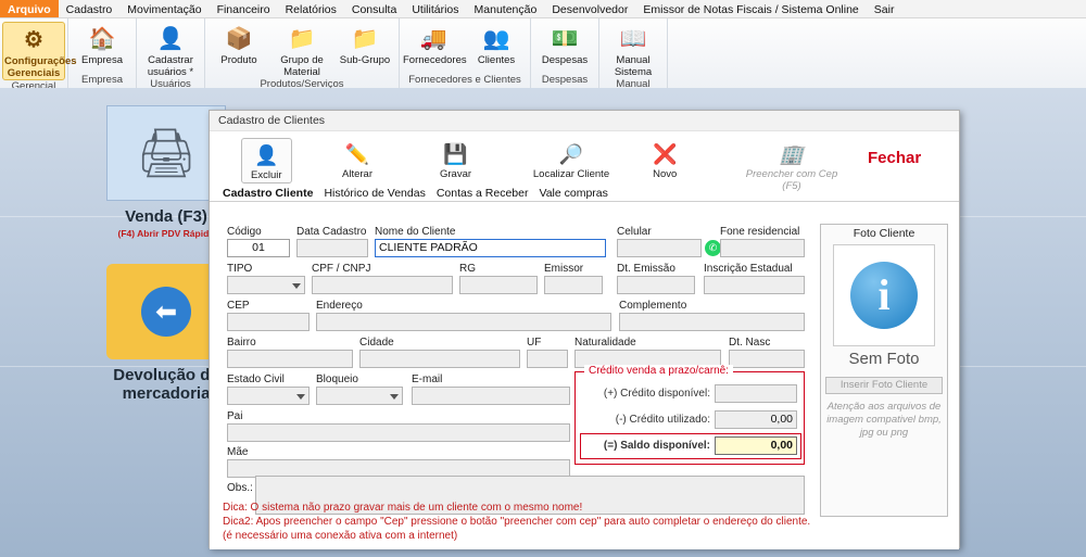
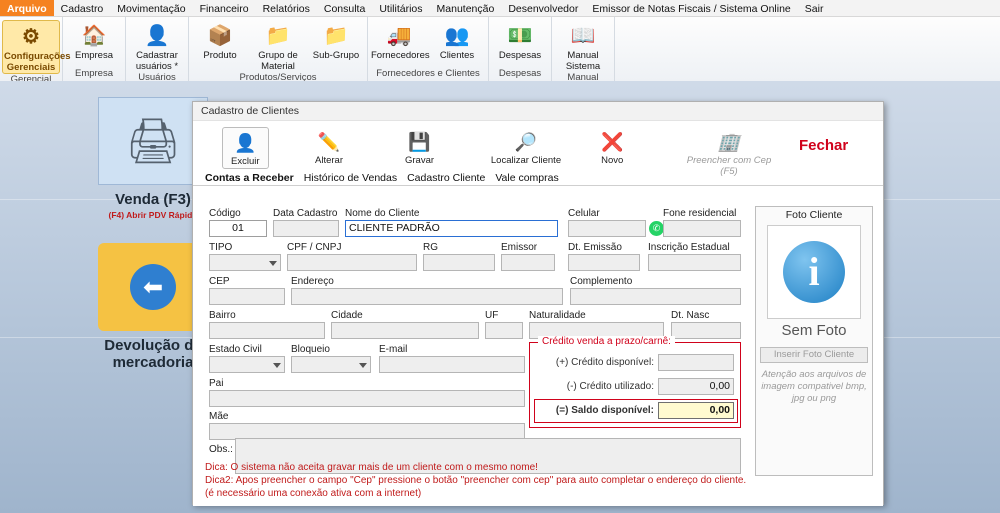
  Arquivo
  Cadastro
  Movimentação
  Financeiro
  Relatórios
  Consulta
  Utilitários
  Manutenção
  Desenvolvedor
  Emissor de Notas Fiscais / Sistema Online
  Sair
  ⚙
  Configuraçõ Gerenciais
  Gerencial
  🏠
  Empresa
  Empresa
  👤
  Cadastrar usuários *
  Usuários
  📦
  Produto
  📁
  Grupo de Material
  📁
  Sub-Grupo
  Produtos/Serviços
  🚚
  Fornecedore
  👥
  Clientes
  Fornecedores e Clientes
  💵
  Despesas
  Despesas
  📖
  Manual Sistema
  Manual
  🖨
  Venda (F3)
  (F4) Abrir PDV Rápid
  ⬅
  Devolução d mercadoria
  Cadastro de Clientes
  👤
  Excluir
  ✏️
  Alterar
  💾
  Gravar
  🔎
  Localizar Cliente
  ❌
  Novo
  🏢
  Preencher com Cep (F5)
  Fechar
- Cadastro Cliente
+ Contas a Receber
  Histórico de Vendas
- Contas a Receber
+ Cadastro Cliente
  Vale compras
  Código
  01
  Data Cadastro
  Nome do Cliente
  CLIENTE PADRÃO
  Celular
  ✆
  Fone residencial
  TIPO
  CPF / CNPJ
  RG
  Emissor
  Dt. Emissão
  Inscrição Estadual
  CEP
  Endereço
  Complemento
  Bairro
  Cidade
  UF
  Naturalidade
  Dt. Nasc
  Estado Civil
  Bloqueio
  E-mail
  Pai
  Mãe
  Obs.:
  Crédito venda a prazo/carnê:
  (+) Crédito disponível:
  (-) Crédito utilizado:
  0,00
  (=) Saldo disponível:
  0,00
  Foto Cliente
  i
  Sem Foto
  Inserir Foto Cliente
  Atenção aos arquivos de imagem compativel bmp, jpg ou png
- Dica: O sistema não prazo gravar mais de um cliente com o mesmo nome!
+ Dica: O sistema não aceita gravar mais de um cliente com o mesmo nome!
  Dica2: Apos preencher o campo "Cep" pressione o botão "preencher com cep" para auto completar o endereço do cliente.
  (é necessário uma conexão ativa com a internet)
